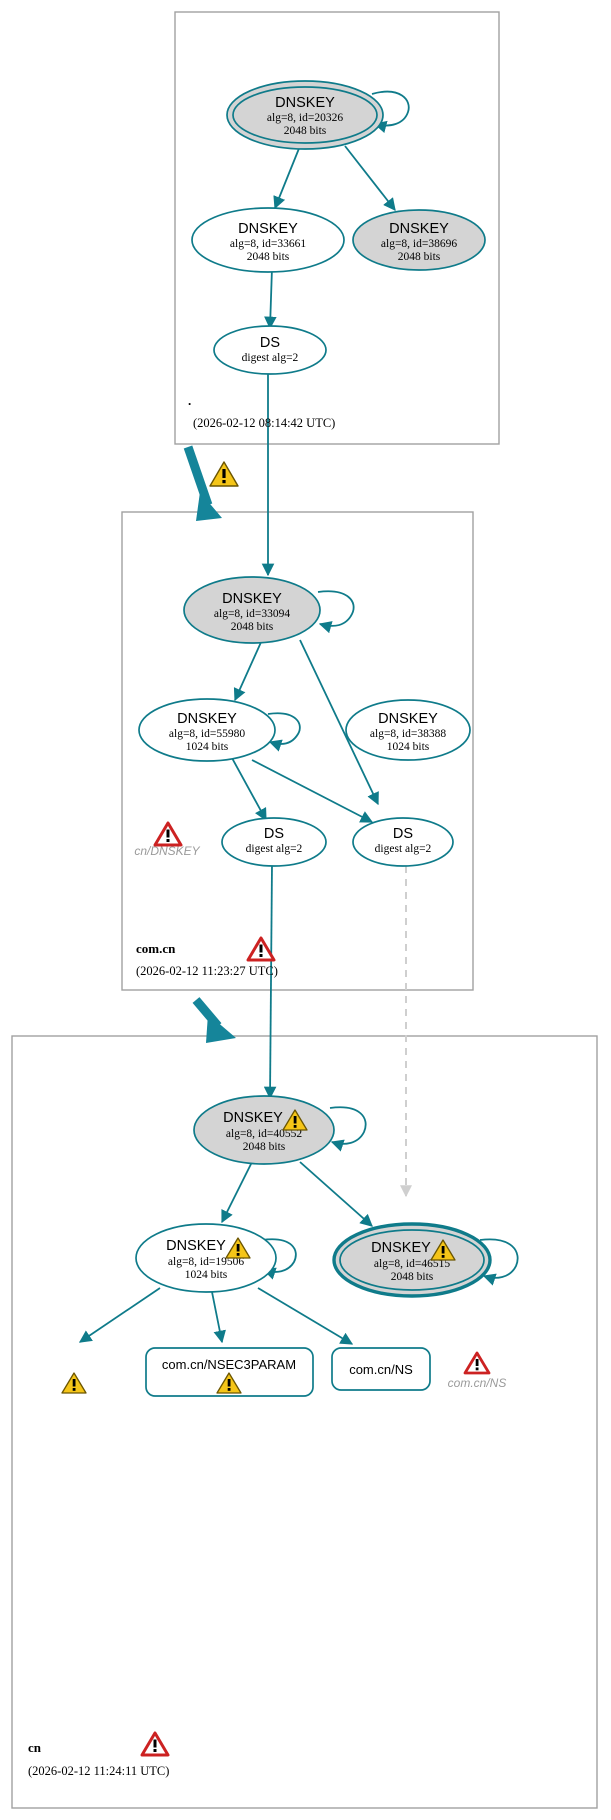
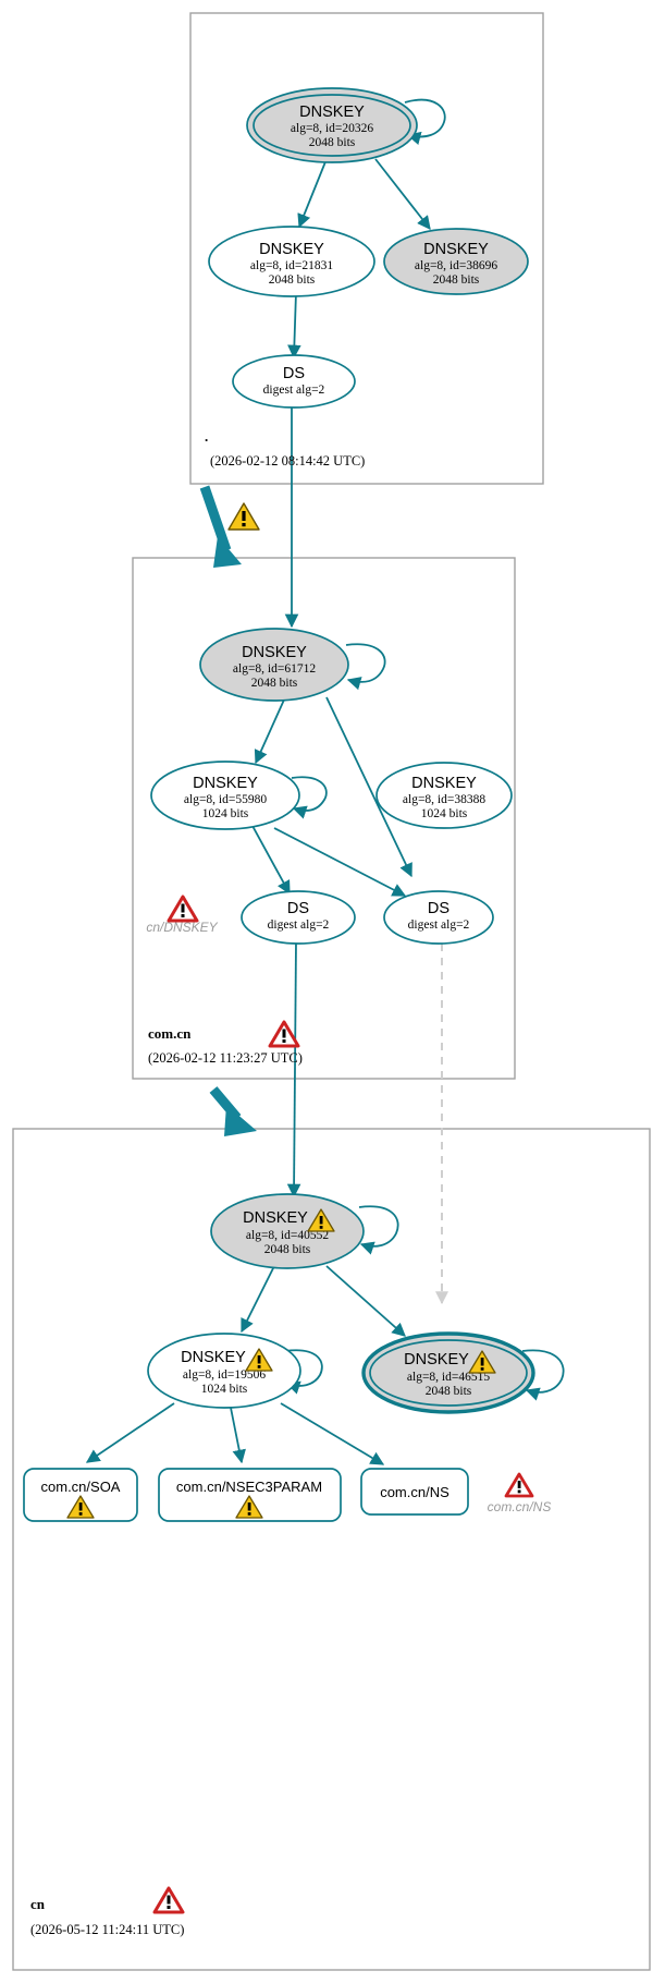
  DNSKEY
  alg=8, id=20326
  2048 bits
  DNSKEY
- alg=8, id=33661
+ alg=8, id=21831
  2048 bits
  DNSKEY
  alg=8, id=38696
  2048 bits
  DS
  digest alg=2
  .
  (2026-02-12 08:14:42 UTC)
  DNSKEY
- alg=8, id=33094
+ alg=8, id=61712
  2048 bits
  DNSKEY
  alg=8, id=55980
  1024 bits
  DNSKEY
  alg=8, id=38388
  1024 bits
  DS
  digest alg=2
  DS
  digest alg=2
  cn/DNSKEY
  com.cn
  (2026-02-12 11:23:27 UTC)
  DNSKEY
  alg=8, id=40552
  2048 bits
  DNSKEY
  alg=8, id=19506
  1024 bits
  DNSKEY
  alg=8, id=46515
  2048 bits
+ com.cn/SOA
  com.cn/NSEC3PARAM
  com.cn/NS
  com.cn/NS
  cn
- (2026-02-12 11:24:11 UTC)
+ (2026-05-12 11:24:11 UTC)
